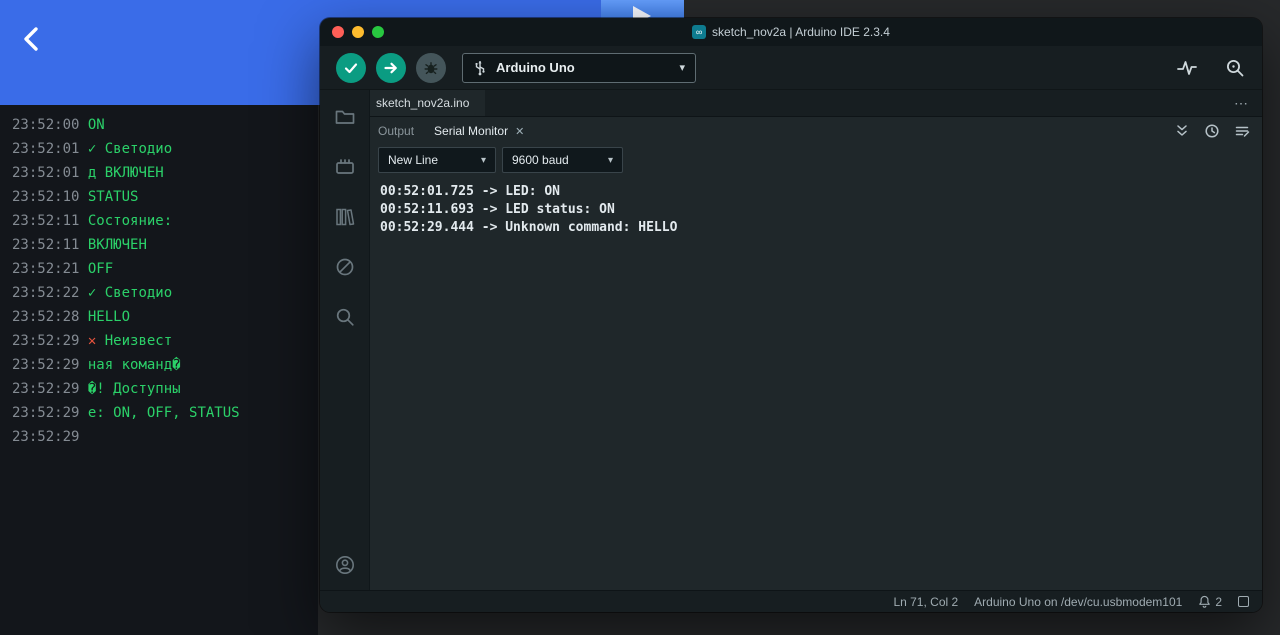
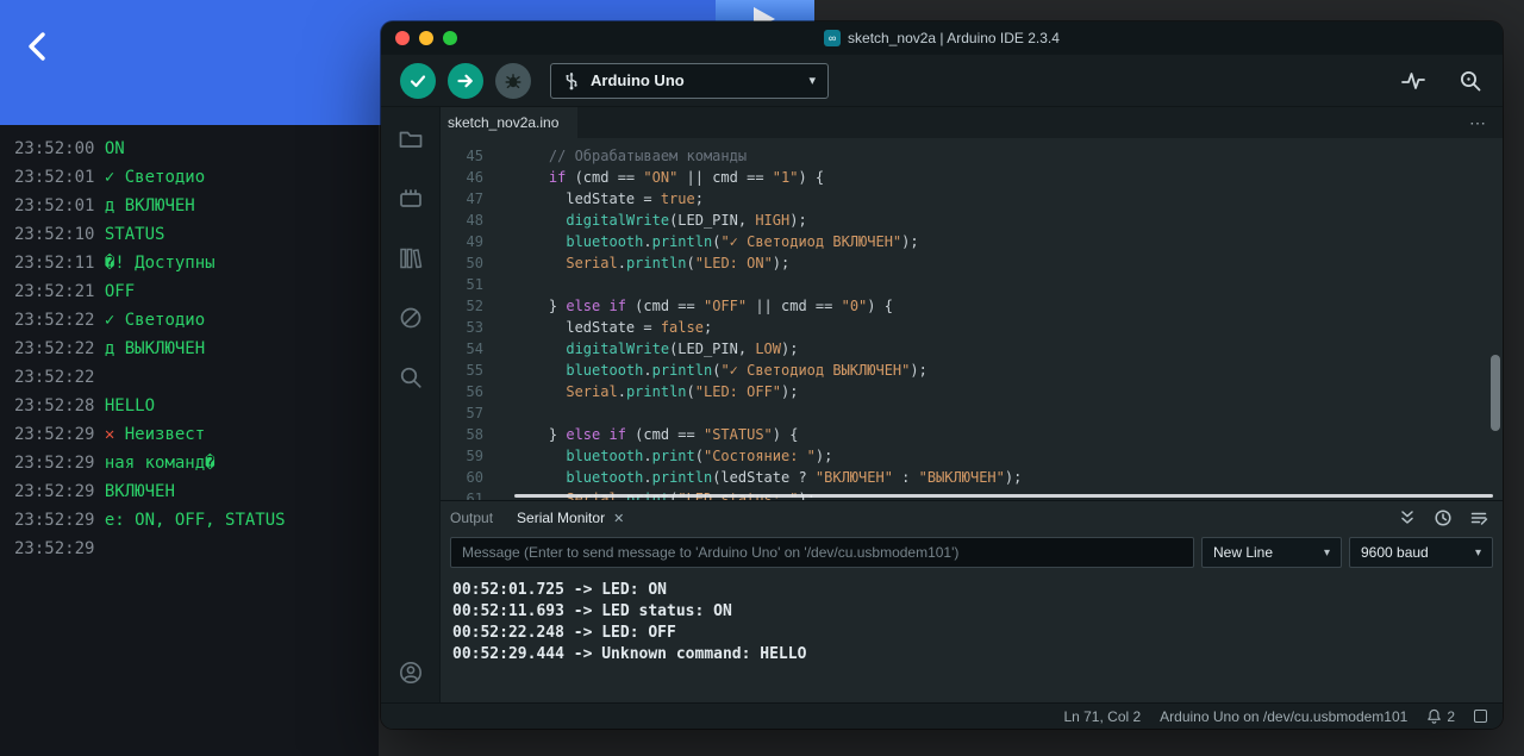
  23:52:00 ON
  23:52:01 ✓ Светодио
  23:52:01 д ВКЛЮЧЕН
  23:52:10 STATUS
- 23:52:11 Состояние:
- 23:52:11 ВКЛЮЧЕН
+ 23:52:11 �! Доступны
  23:52:21 OFF
  23:52:22 ✓ Светодио
+ 23:52:22 д ВЫКЛЮЧЕН
+ 23:52:22
  23:52:28 HELLO
  23:52:29 ✕ Неизвест
  23:52:29 ная команд�
- 23:52:29 �! Доступны
+ 23:52:29 ВКЛЮЧЕН
  23:52:29 е: ON, OFF, STATUS
  23:52:29
  sketch_nov2a | Arduino IDE 2.3.4
  Arduino Uno
  ▾
  sketch_nov2a.ino
  ⋯
+ 45
+ // Обрабатываем команды
+ 46
+ if (cmd == "ON" || cmd == "1") {
+ 47
+ ledState = true;
+ 48
+ digitalWrite(LED_PIN, HIGH);
+ 49
+ bluetooth.println("✓ Светодиод ВКЛЮЧЕН");
+ 50
+ Serial.println("LED: ON");
+ 51
+ 52
+ } else if (cmd == "OFF" || cmd == "0") {
+ 53
+ ledState = false;
+ 54
+ digitalWrite(LED_PIN, LOW);
+ 55
+ bluetooth.println("✓ Светодиод ВЫКЛЮЧЕН");
+ 56
+ Serial.println("LED: OFF");
+ 57
+ 58
+ } else if (cmd == "STATUS") {
+ 59
+ bluetooth.print("Состояние: ");
+ 60
+ bluetooth.println(ledState ? "ВКЛЮЧЕН" : "ВЫКЛЮЧЕН");
+ 61
+ Serial.print("LED status: ");
  Output
  Serial Monitor
  ✕
+ Message (Enter to send message to 'Arduino Uno' on '/dev/cu.usbmodem101')
  New Line
  ▾
  9600 baud
  ▾
  00:52:01.725 -> LED: ON
  00:52:11.693 -> LED status: ON
+ 00:52:22.248 -> LED: OFF
  00:52:29.444 -> Unknown command: HELLO
  Ln 71, Col 2
  Arduino Uno on /dev/cu.usbmodem101
  2
